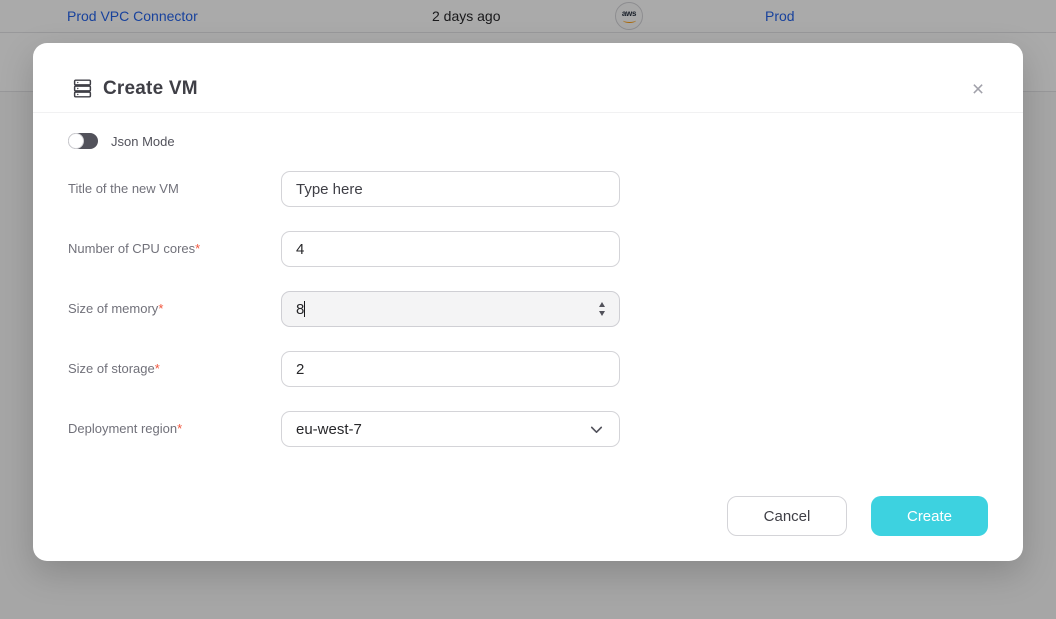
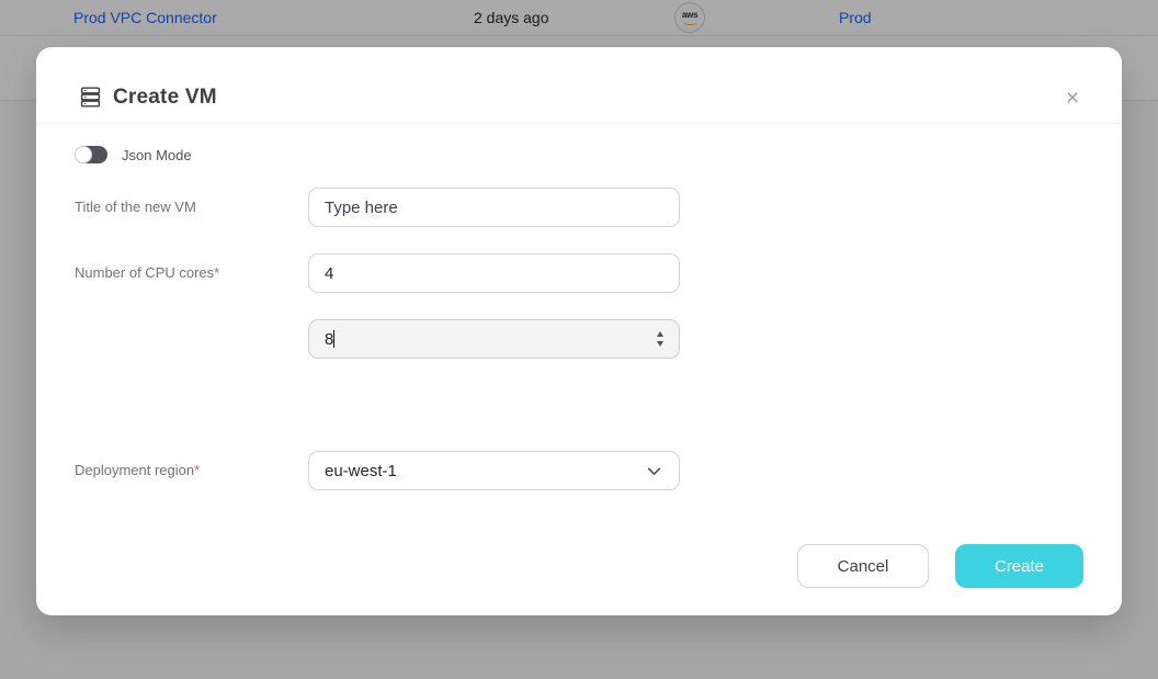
  Prod VPC Connector
  2 days ago
  aws
  Prod
  Create VM
  ×
  Json Mode
  Title of the new VM
  Type here
  Number of CPU cores*
  4
- Size of memory*
  8
- Size of storage*
- 2
  Deployment region*
- eu-west-7
+ eu-west-1
  Cancel
  Create
